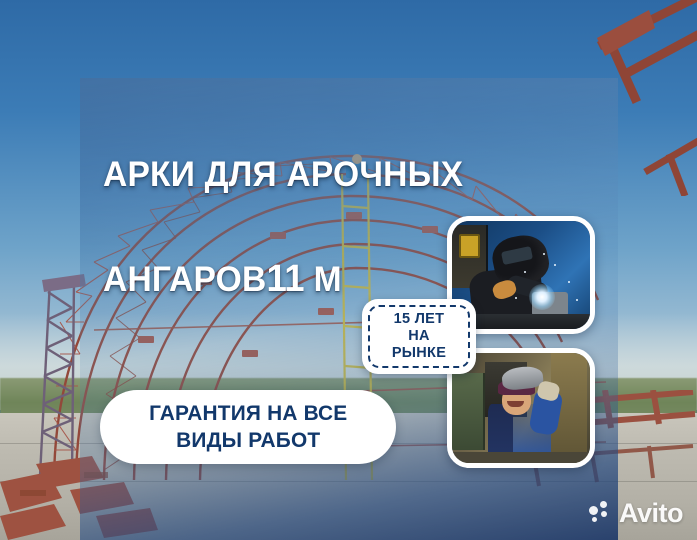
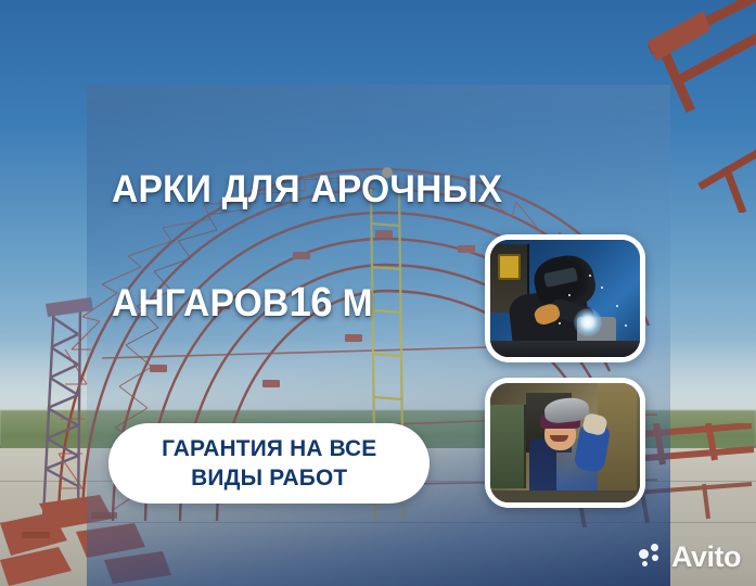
  АРКИ ДЛЯ АРОЧНЫХ
- АНГАРОВ11 М
+ АНГАРОВ16 М
- 15 ЛЕТ
- НА
- РЫНКЕ
  ГАРАНТИЯ НА ВСЕ
  ВИДЫ РАБОТ
  Avito
